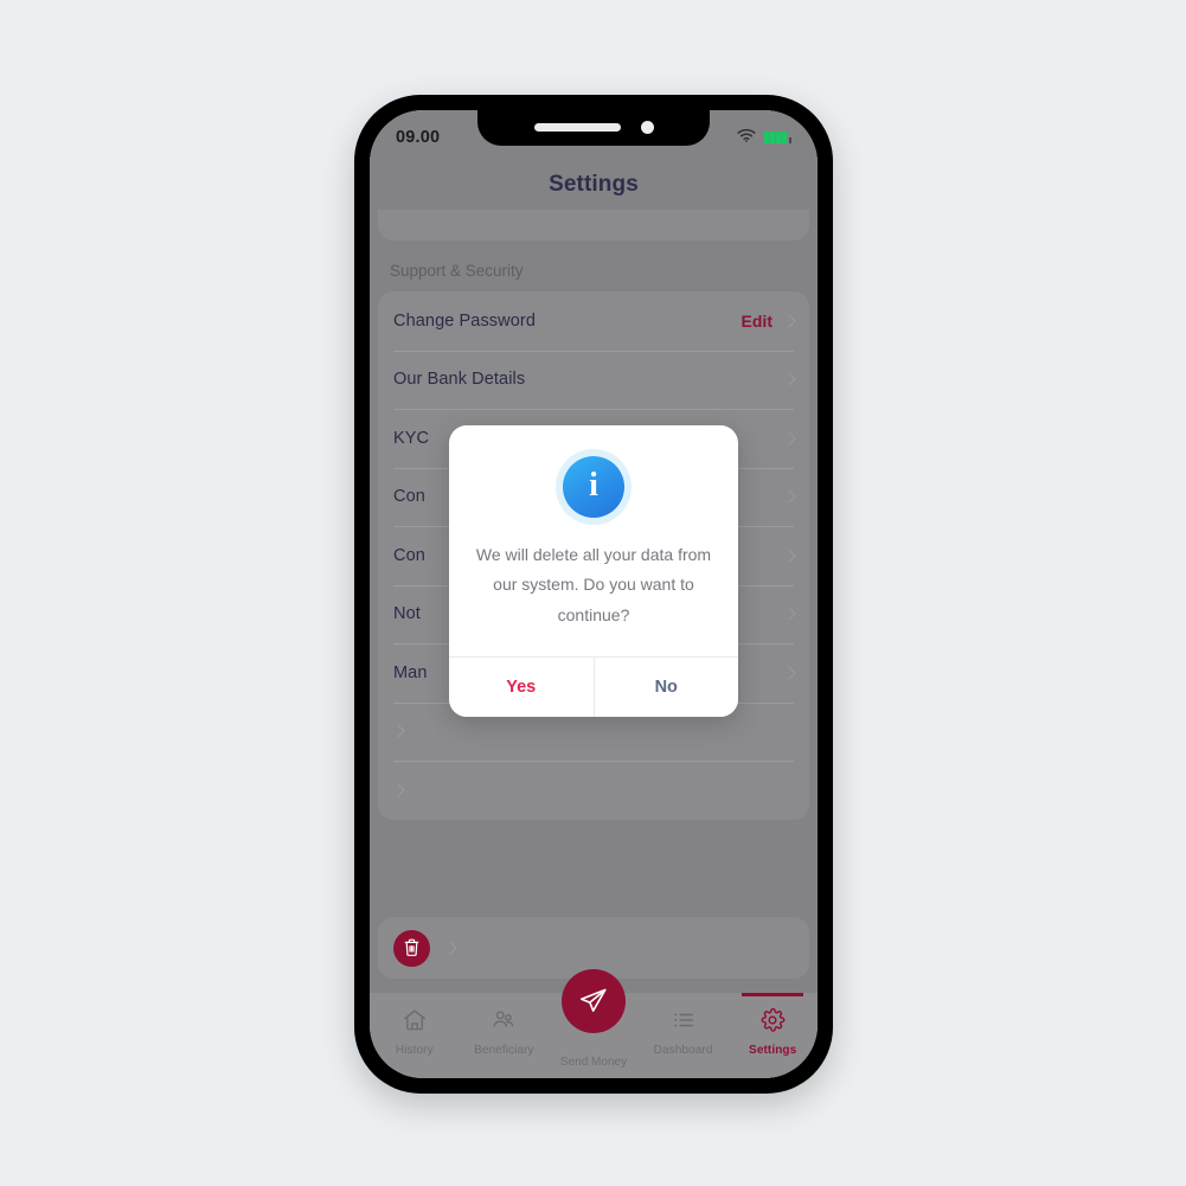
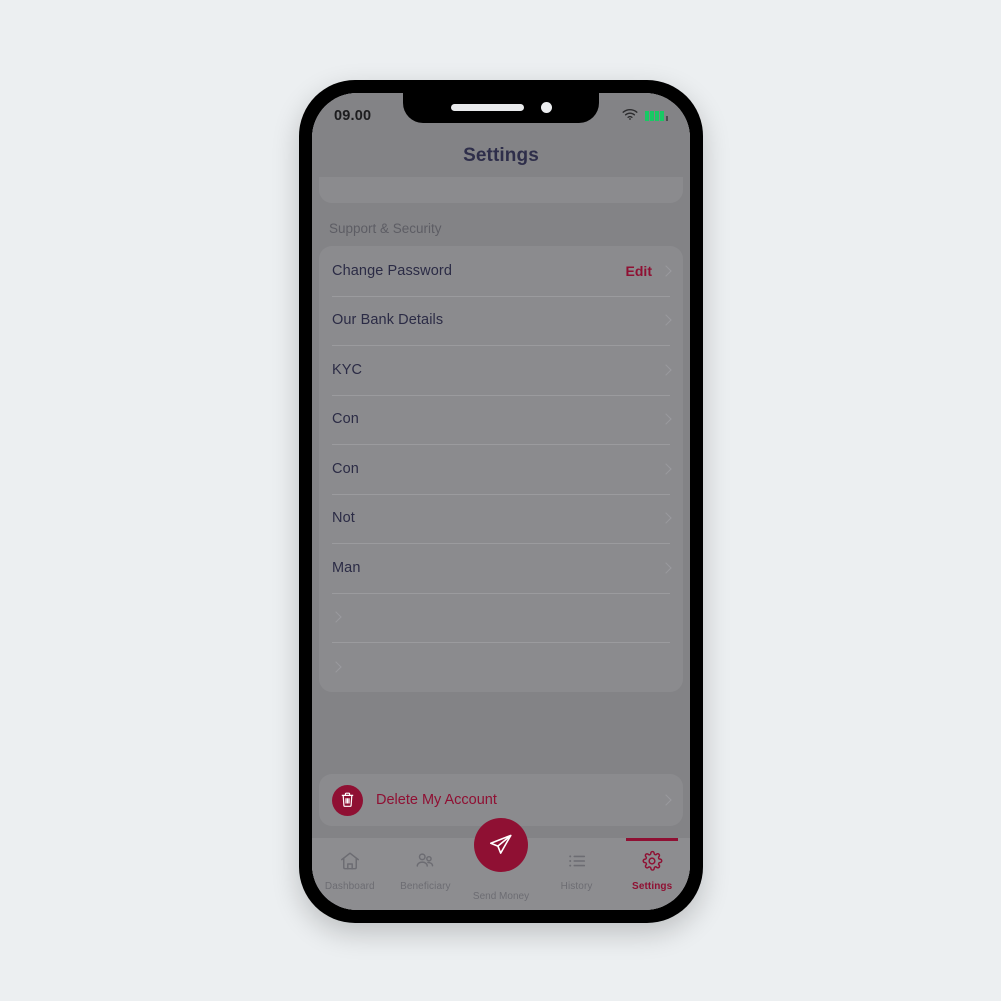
  Settings
  Support & Security
  Change Password
  Edit
  Our Bank Details
  KYC
  Con
  Con
  Not
  Man
+ Delete My Account
- History
+ Dashboard
  Beneficiary
- Dashboard
+ History
  Settings
  Send Money
- i
- We will delete all your data from our system. Do you want to continue?
- Yes
- No
  09.00
